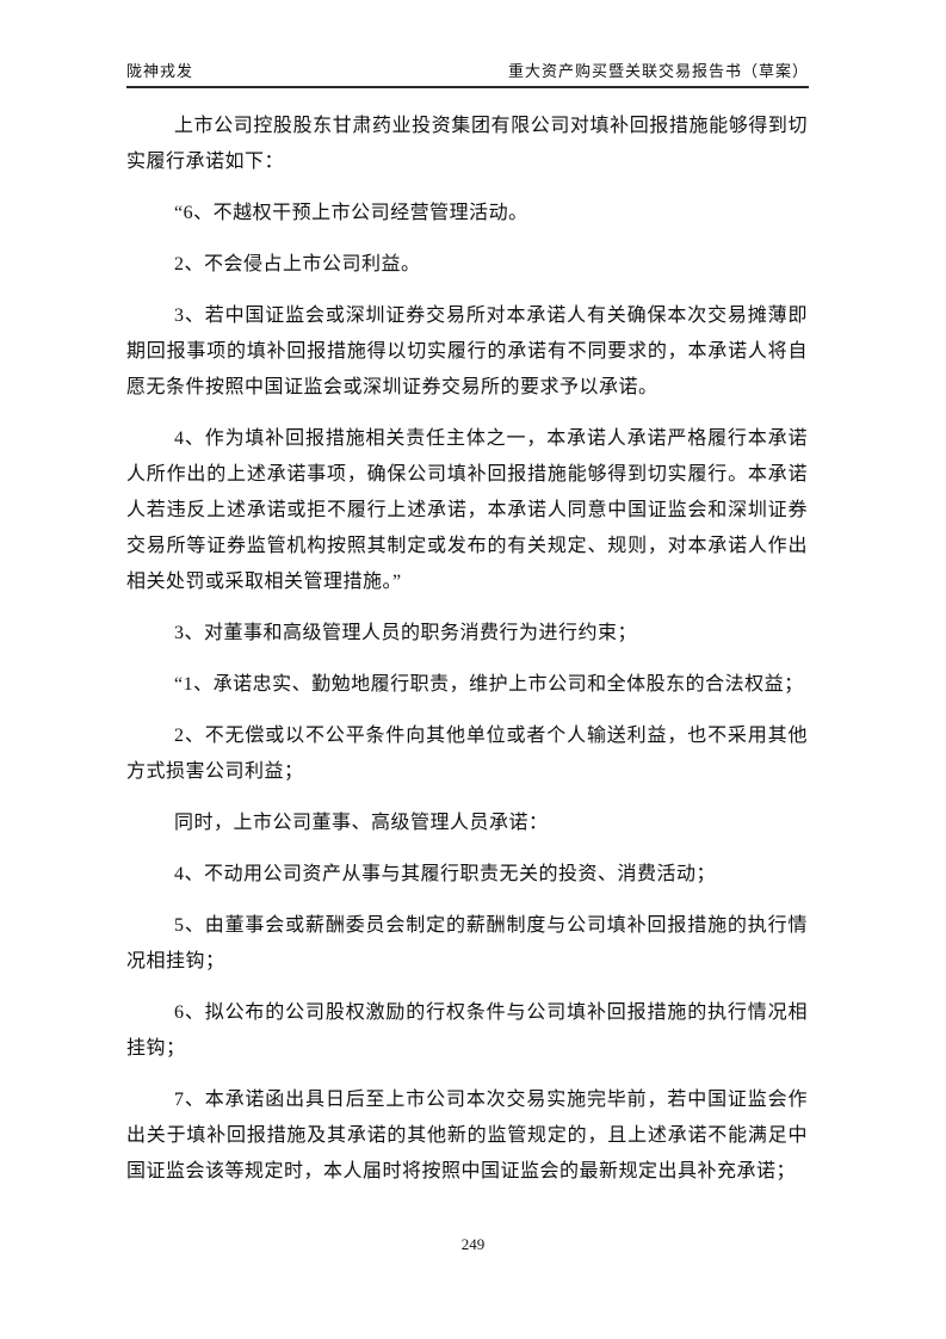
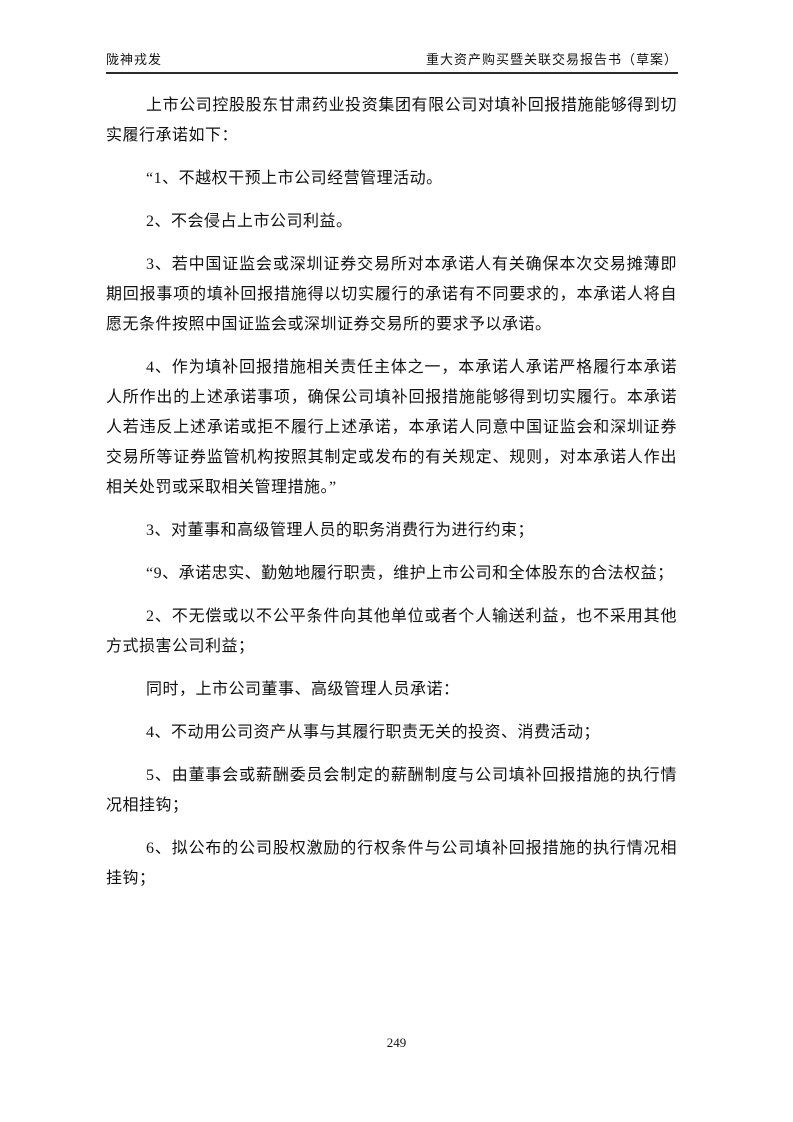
  陇神戎发
  重大资产购买暨关联交易报告书（草案）
  上市公司控股股东甘肃药业投资集团有限公司对填补回报措施能够得到切实履行承诺如下：
- “6、不越权干预上市公司经营管理活动。
+ “1、不越权干预上市公司经营管理活动。
  2、不会侵占上市公司利益。
  3、若中国证监会或深圳证券交易所对本承诺人有关确保本次交易摊薄即期回报事项的填补回报措施得以切实履行的承诺有不同要求的，本承诺人将自愿无条件按照中国证监会或深圳证券交易所的要求予以承诺。
  4、作为填补回报措施相关责任主体之一，本承诺人承诺严格履行本承诺人所作出的上述承诺事项，确保公司填补回报措施能够得到切实履行。本承诺人若违反上述承诺或拒不履行上述承诺，本承诺人同意中国证监会和深圳证券交易所等证券监管机构按照其制定或发布的有关规定、规则，对本承诺人作出相关处罚或采取相关管理措施。”
  3、对董事和高级管理人员的职务消费行为进行约束；
- “1、承诺忠实、勤勉地履行职责，维护上市公司和全体股东的合法权益；
+ “9、承诺忠实、勤勉地履行职责，维护上市公司和全体股东的合法权益；
  2、不无偿或以不公平条件向其他单位或者个人输送利益，也不采用其他方式损害公司利益；
  同时，上市公司董事、高级管理人员承诺：
  4、不动用公司资产从事与其履行职责无关的投资、消费活动；
  5、由董事会或薪酬委员会制定的薪酬制度与公司填补回报措施的执行情况相挂钩；
  6、拟公布的公司股权激励的行权条件与公司填补回报措施的执行情况相挂钩；
- 7、本承诺函出具日后至上市公司本次交易实施完毕前，若中国证监会作出关于填补回报措施及其承诺的其他新的监管规定的，且上述承诺不能满足中国证监会该等规定时，本人届时将按照中国证监会的最新规定出具补充承诺；
  249
